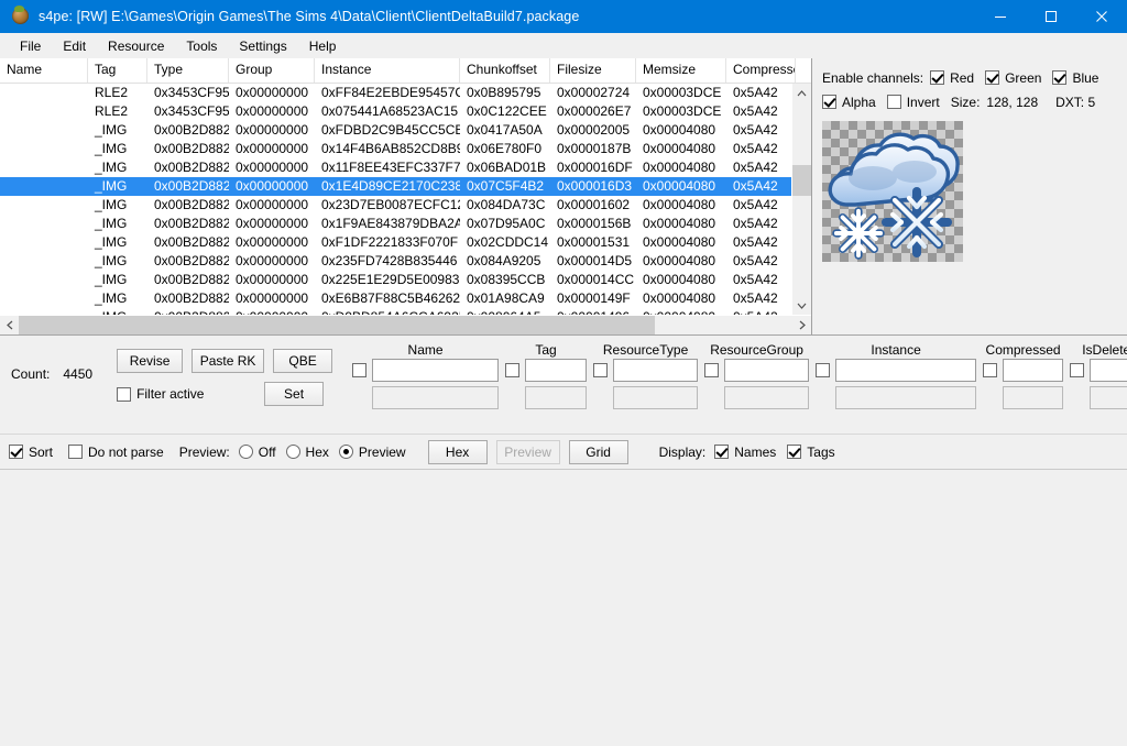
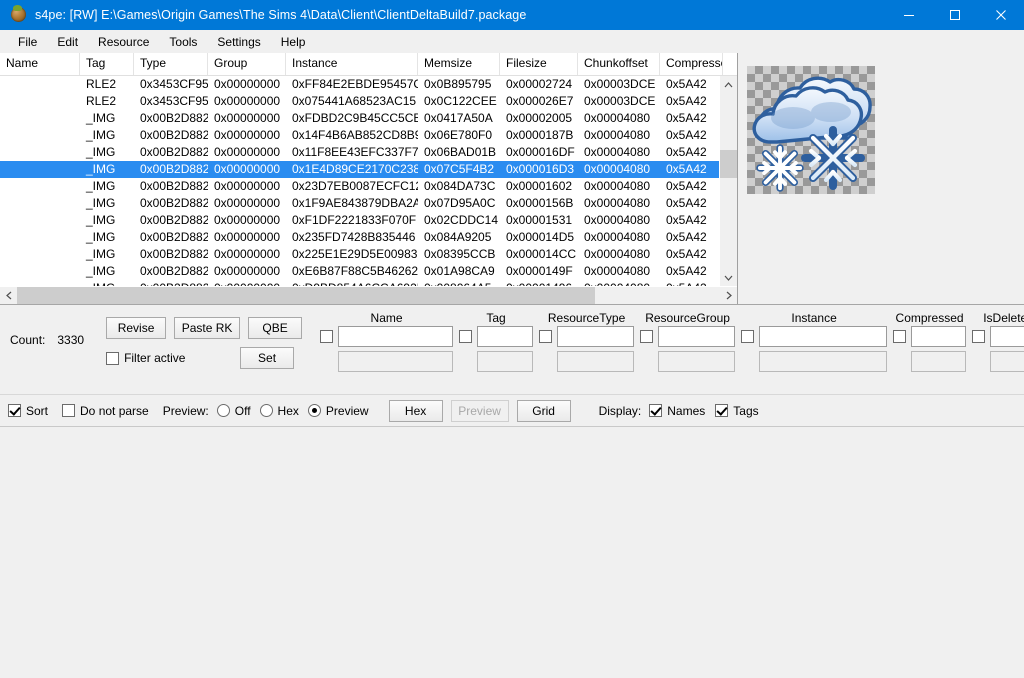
  s4pe: [RW] E:\Games\Origin Games\The Sims 4\Data\Client\ClientDeltaBuild7.package
  File
  Edit
  Resource
  Tools
  Settings
  Help
  Name
  Tag
  Type
  Group
  Instance
- Chunkoffset
+ Memsize
  Filesize
- Memsize
+ Chunkoffset
  Compress
  RLE2
  0x3453CF95
  0x00000000
  0xFF84E2EBDE95457C
  0x0B895795
  0x00002724
  0x00003DCE
  0x5A42
  RLE2
  0x3453CF95
  0x00000000
  0x075441A68523AC15
  0x0C122CEE
  0x000026E7
  0x00003DCE
  0x5A42
  _IMG
  0x00B2D882
  0x00000000
  0xFDBD2C9B45CC5CB
  0x0417A50A
  0x00002005
  0x00004080
  0x5A42
  _IMG
  0x00B2D882
  0x00000000
  0x14F4B6AB852CD8B
  0x06E780F0
  0x0000187B
  0x00004080
  0x5A42
  _IMG
  0x00B2D882
  0x00000000
  0x11F8EE43EFC337F7
  0x06BAD01B
  0x000016DF
  0x00004080
  0x5A42
  _IMG
  0x00B2D882
  0x00000000
  0x1E4D89CE2170C238
  0x07C5F4B2
  0x000016D3
  0x00004080
  0x5A42
  _IMG
  0x00B2D882
  0x00000000
  0x23D7EB0087ECFC1
  0x084DA73C
  0x00001602
  0x00004080
  0x5A42
  _IMG
  0x00B2D882
  0x00000000
  0x1F9AE843879DBA2A
  0x07D95A0C
  0x0000156B
  0x00004080
  0x5A42
  _IMG
  0x00B2D882
  0x00000000
  0xF1DF2221833F070F
  0x02CDDC14
  0x00001531
  0x00004080
  0x5A42
  _IMG
  0x00B2D882
  0x00000000
  0x235FD7428B835446
  0x084A9205
  0x000014D5
  0x00004080
  0x5A42
  _IMG
  0x00B2D882
  0x00000000
  0x225E1E29D5E00983
  0x08395CCB
  0x000014CC
  0x00004080
  0x5A42
  _IMG
  0x00B2D882
  0x00000000
  0xE6B87F88C5B46262
  0x01A98CA9
  0x0000149F
  0x00004080
  0x5A42
- Enable channels:
- Red
- Green
- Blue
- Alpha
- Invert
- Size:
- 128, 128
- DXT: 5
- Count: 4450
+ Count: 3330
  Revise
  Paste RK
  QBE
  Filter active
  Set
  Name
  Tag
  ResourceType
  ResourceGroup
  Instance
  Compressed
  IsDelet
  Sort
  Do not parse
  Preview:
  Off
  Hex
  Preview
  Hex
  Preview
  Grid
  Display:
  Names
  Tags
